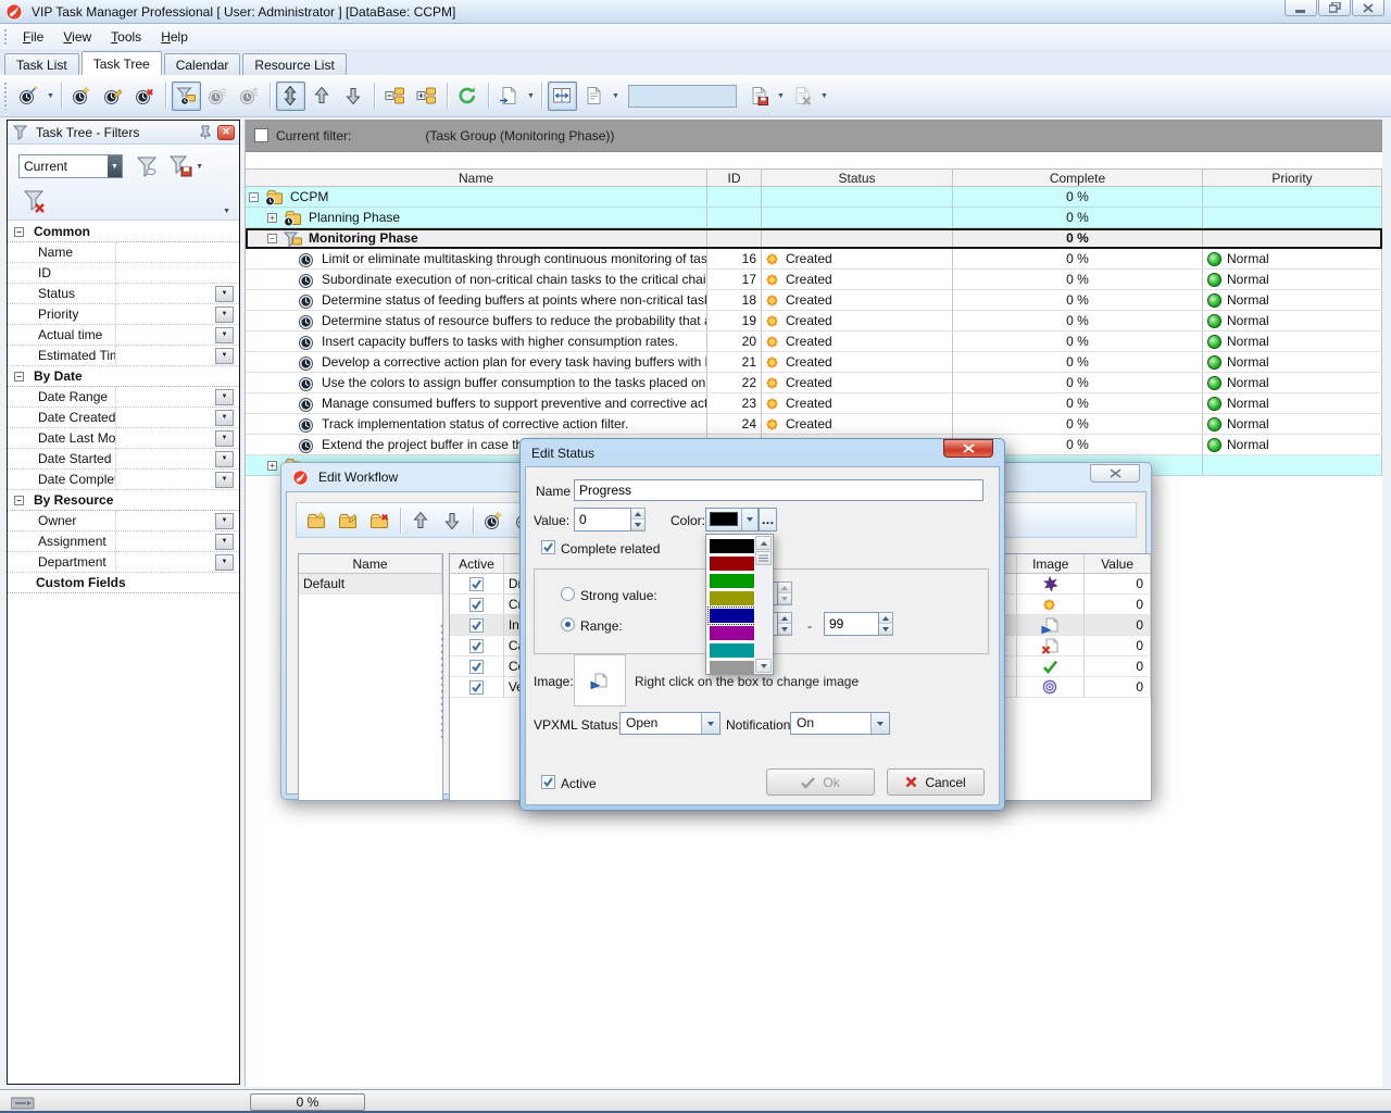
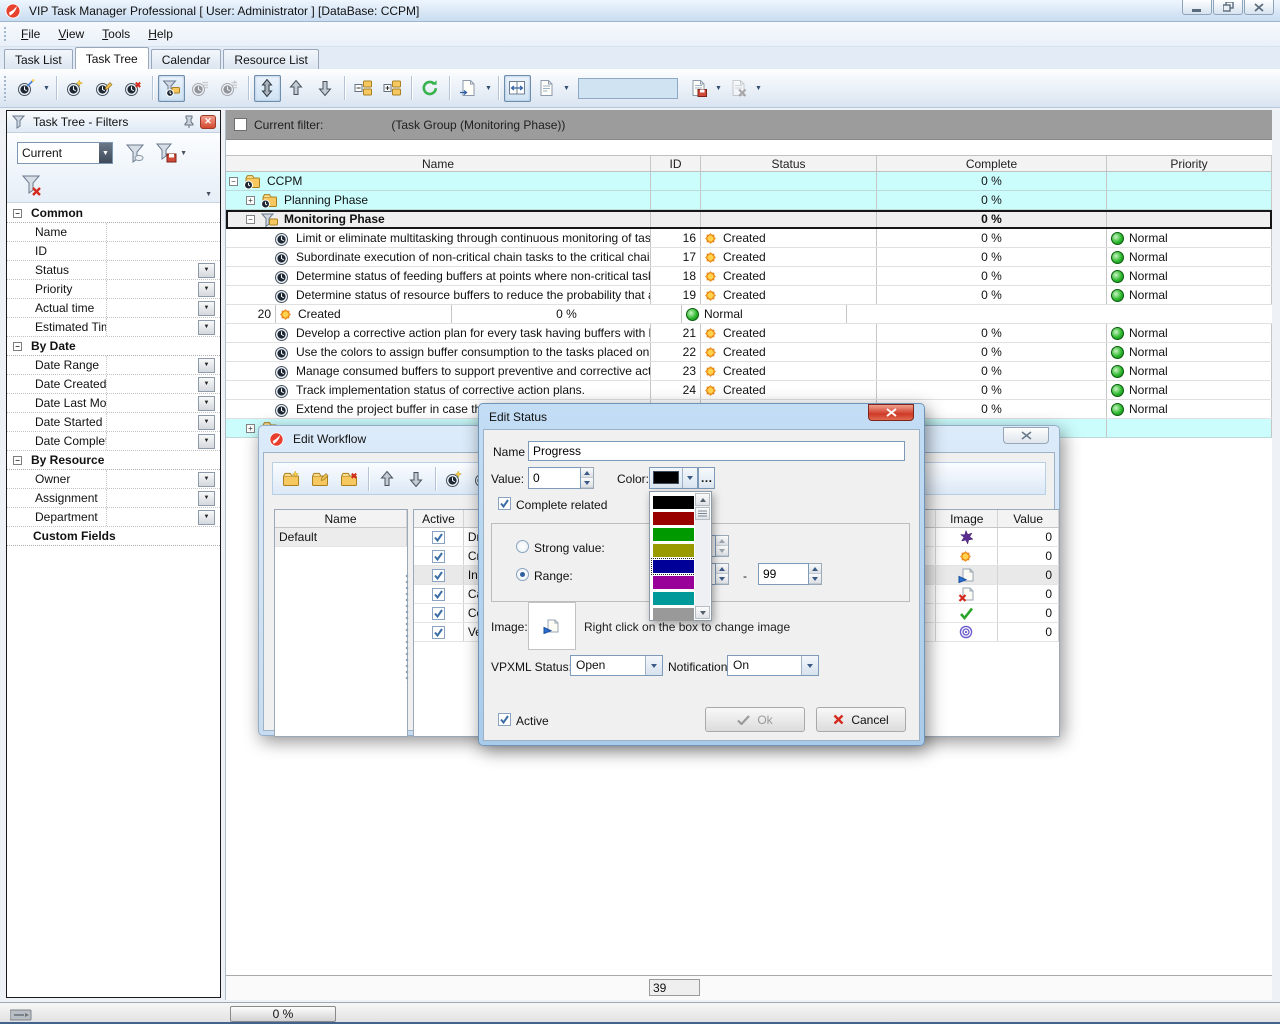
  VIP Task Manager Professional [ User: Administrator ] [DataBase: CCPM]
  File View Tools Help
  Task List
  Task Tree
  Calendar
  Resource List
  Task Tree - Filters
  ✕
  Current
  −
  Common
  Name
  ID
  Status
  Priority
  Actual time
  Estimated Tim
  −
  By Date
  Date Range
  Date Created
  Date Last Mo
  Date Started
  Date Complet
  −
  By Resource
  Owner
  Assignment
  Department
  Custom Fields
  Current filter:
  (Task Group (Monitoring Phase))
  Name
  ID
  Status
  Complete
  Priority
  −
  CCPM
  0 %
  +
  Planning Phase
  0 %
  −
  Monitoring Phase
  0 %
  Limit or eliminate multitasking through continuous monitoring of tas
  16
  Created
  0 %
  Normal
  Subordinate execution of non-critical chain tasks to the critical chai
  17
  Created
  0 %
  Normal
  Determine status of feeding buffers at points where non-critical tas
  18
  Created
  0 %
  Normal
  Determine status of resource buffers to reduce the probability that
  19
  Created
  0 %
  Normal
- Insert capacity buffers to tasks with higher consumption rates.
  20
  Created
  0 %
  Normal
  Develop a corrective action plan for every task having buffers with
  21
  Created
  0 %
  Normal
  Use the colors to assign buffer consumption to the tasks placed on
  22
  Created
  0 %
  Normal
  Manage consumed buffers to support preventive and corrective act
  23
  Created
  0 %
  Normal
- Track implementation status of corrective action filter.
+ Track implementation status of corrective action plans.
  24
  Created
  0 %
  Normal
  Extend the project buffer in case t
  0 %
  Normal
  +
+ 39
  0 %
  Edit Workflow
  Name
  Default
  Active
  Image
  Value
  0
  0
  0
  0
  0
  0
  Edit Status
  Name
  Progress
  Value:
  0
  Color:
  …
  Complete related
  Strong value:
  Range:
  -
  99
  Image:
  Right click on the box to change image
  VPXML Status
  Open
  Notification
  On
  Active
  Ok
  Cancel
